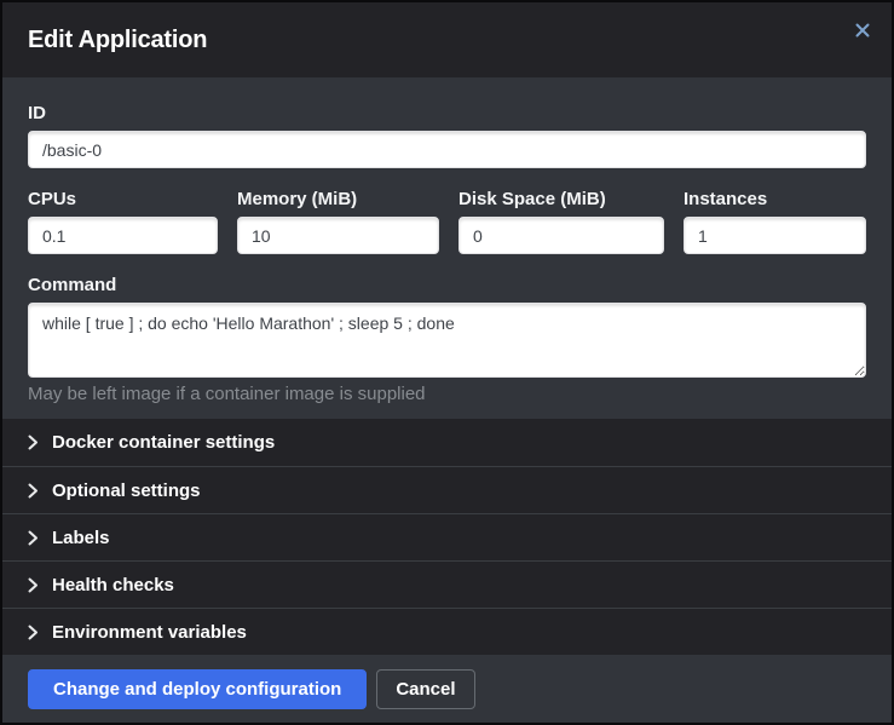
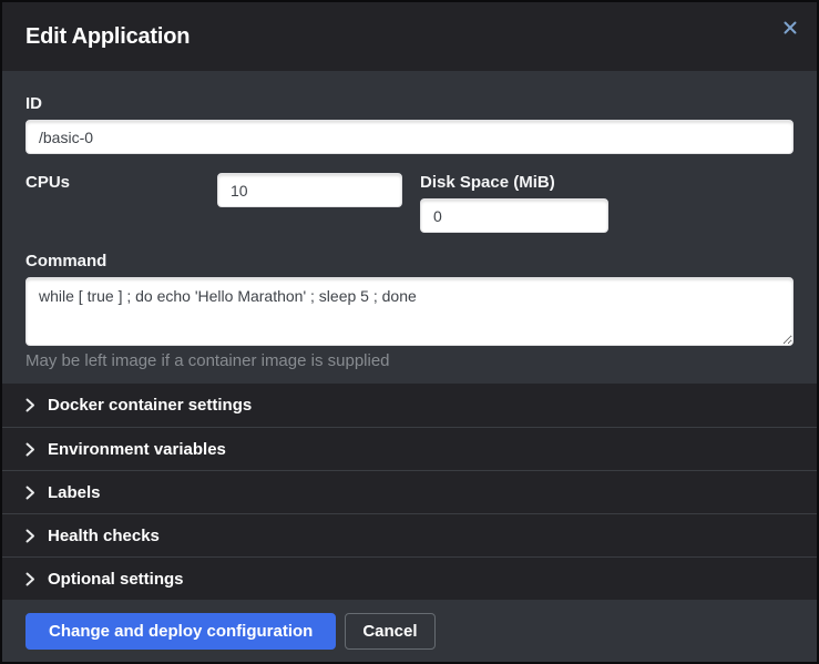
  Edit Application
  ID
  /basic-0
  CPUs
- 0.1
- Memory (MiB)
  10
  Disk Space (MiB)
  0
- Instances
- 1
  Command
  while [ true ] ; do echo 'Hello Marathon' ; sleep 5 ; done
  May be left image if a container image is supplied
  Docker container settings
- Optional settings
+ Environment variables
  Labels
  Health checks
- Environment variables
+ Optional settings
  Change and deploy configuration
  Cancel
